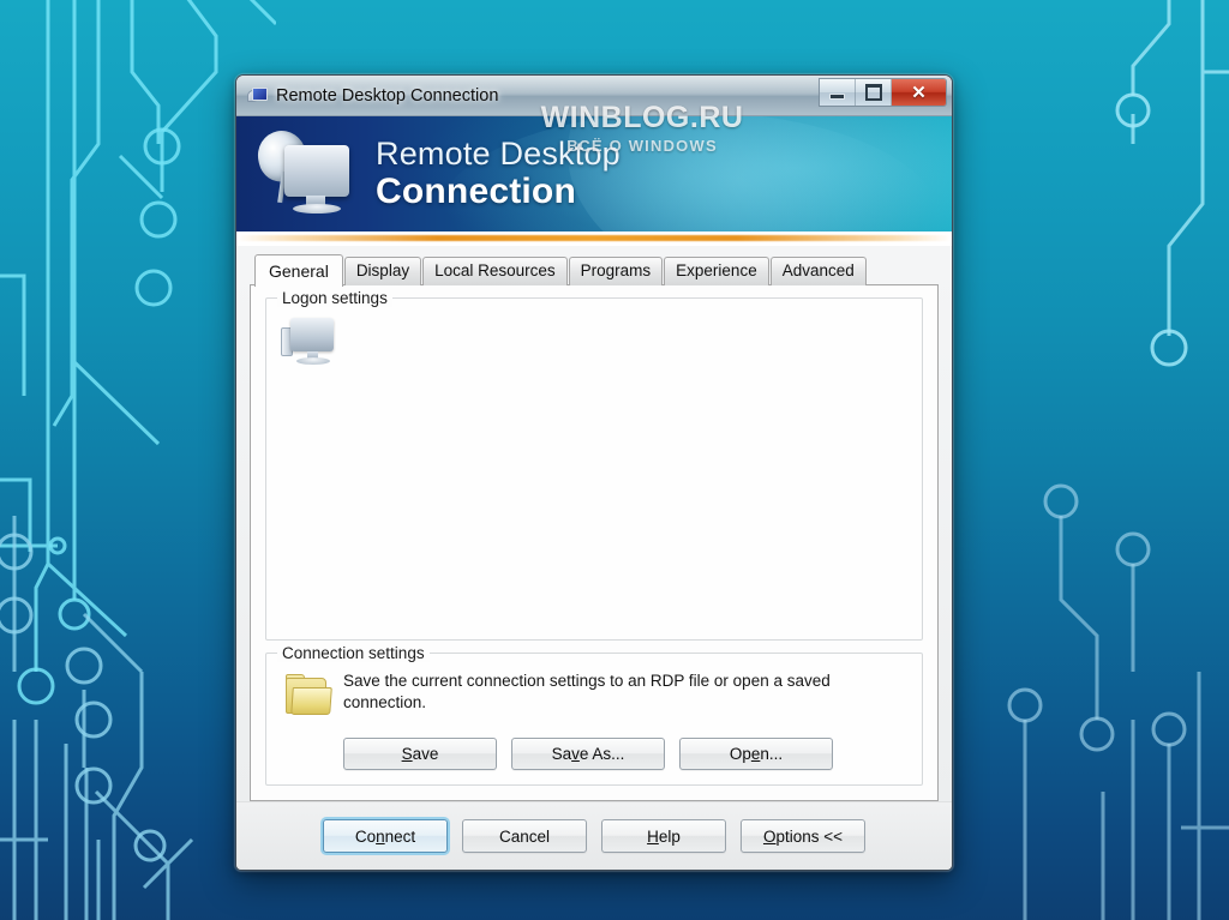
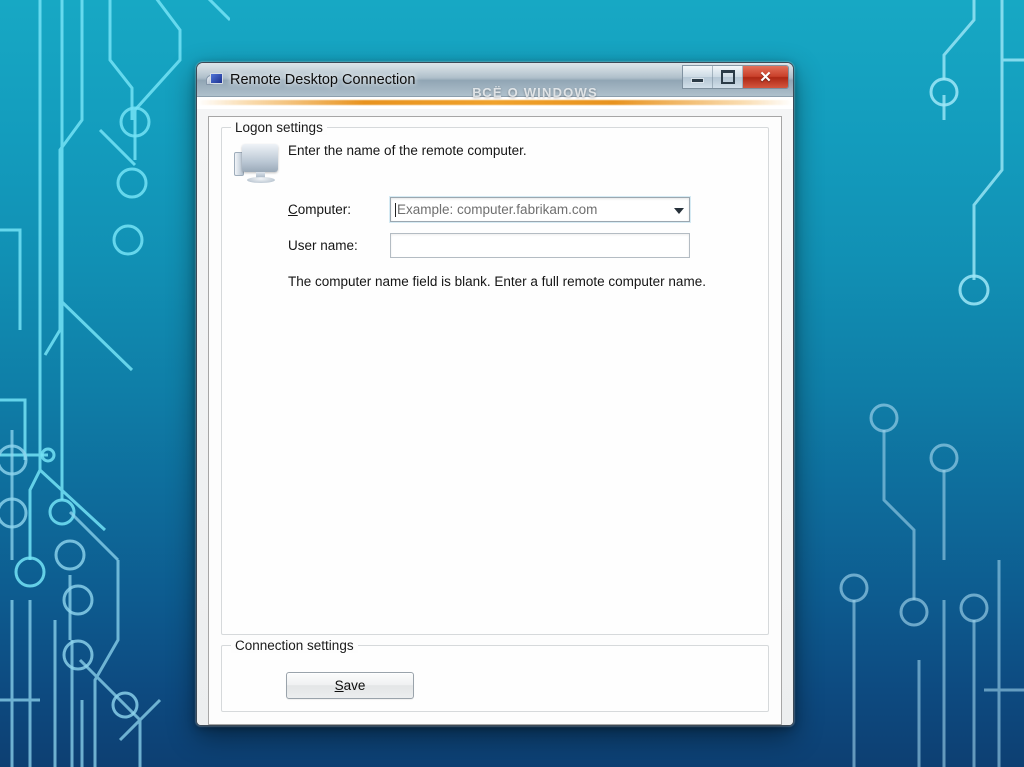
  Remote Desktop Connection
  ✕
- Remote Desktop
- Connection
- General
- Display
- Local Resources
- Programs
- Experience
- Advanced
  Logon settings
+ Enter the name of the remote computer.
+ Computer:
+ Example: computer.fabrikam.com
+ User name:
+ The computer name field is blank. Enter a full remote computer name.
  Connection settings
- Save the current connection settings to an RDP file or open a saved connection.
  Save
- Save As...
- Open...
- Connect
- Cancel
- Help
- Options <<
- WINBLOG.RU
  ВСЁ О WINDOWS
